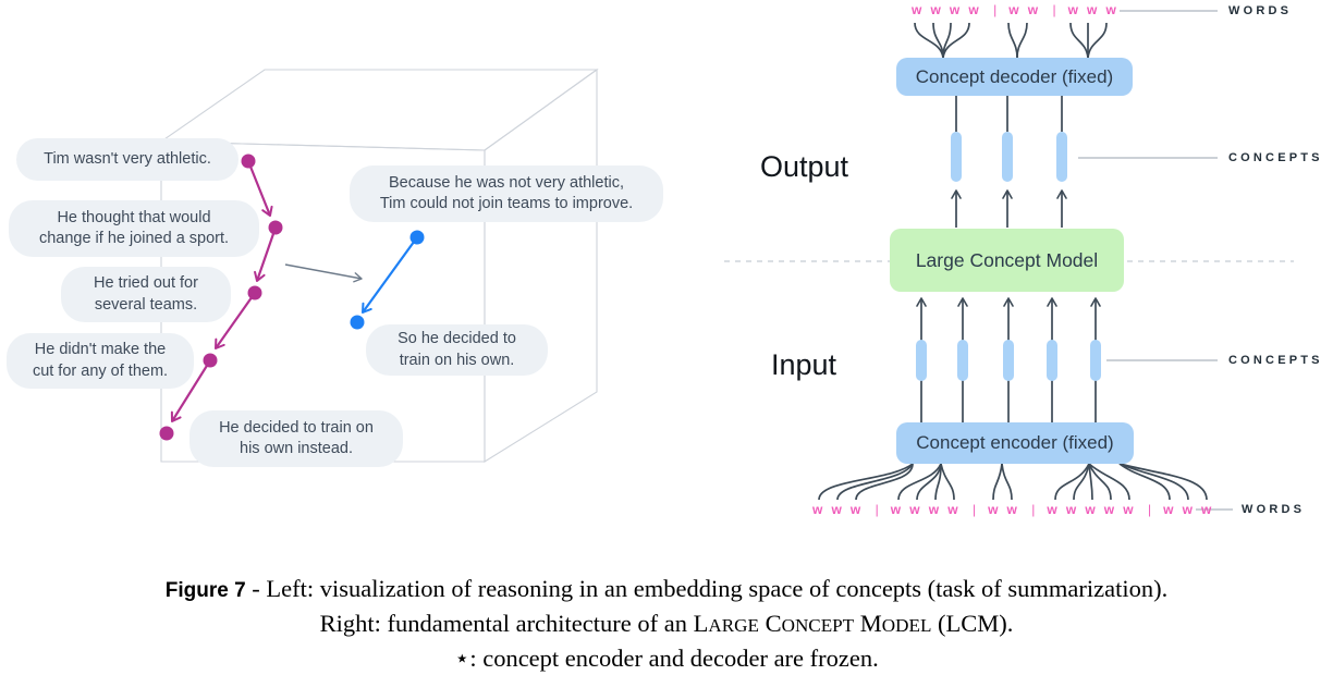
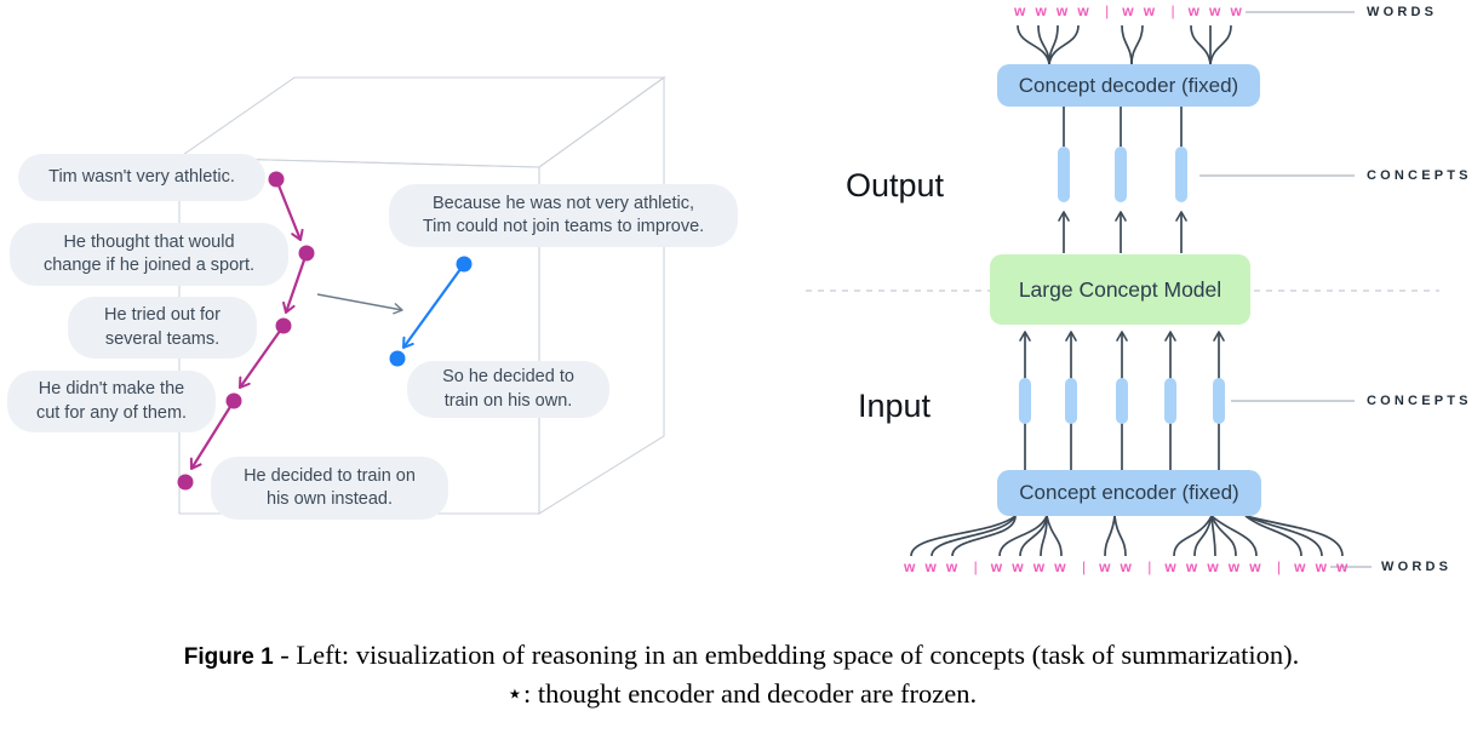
  Tim wasn't very athletic.
  He thought that would
  change if he joined a sport.
  He tried out for
  several teams.
  He didn't make the
  cut for any of them.
  He decided to train on
  his own instead.
  Because he was not very athletic,
  Tim could not join teams to improve.
  So he decided to
  train on his own.
  Concept decoder (fixed)
  Large Concept Model
  Concept encoder (fixed)
  Output
  Input
  w w w w
  |
  w w
  |
  w w w
  w w w
  |
  w w w w
  |
  w w
  |
  w w w w w
  |
  w w w
  WORDS
  CONCEPTS
  CONCEPTS
  WORDS
- Figure 7 - Left: visualization of reasoning in an embedding space of concepts (task of summarization).
+ Figure 1 - Left: visualization of reasoning in an embedding space of concepts (task of summarization).
- Right: fundamental architecture of an LARGE CONCEPT MODEL (LCM).
- ⋆: concept encoder and decoder are frozen.
+ ⋆: thought encoder and decoder are frozen.
